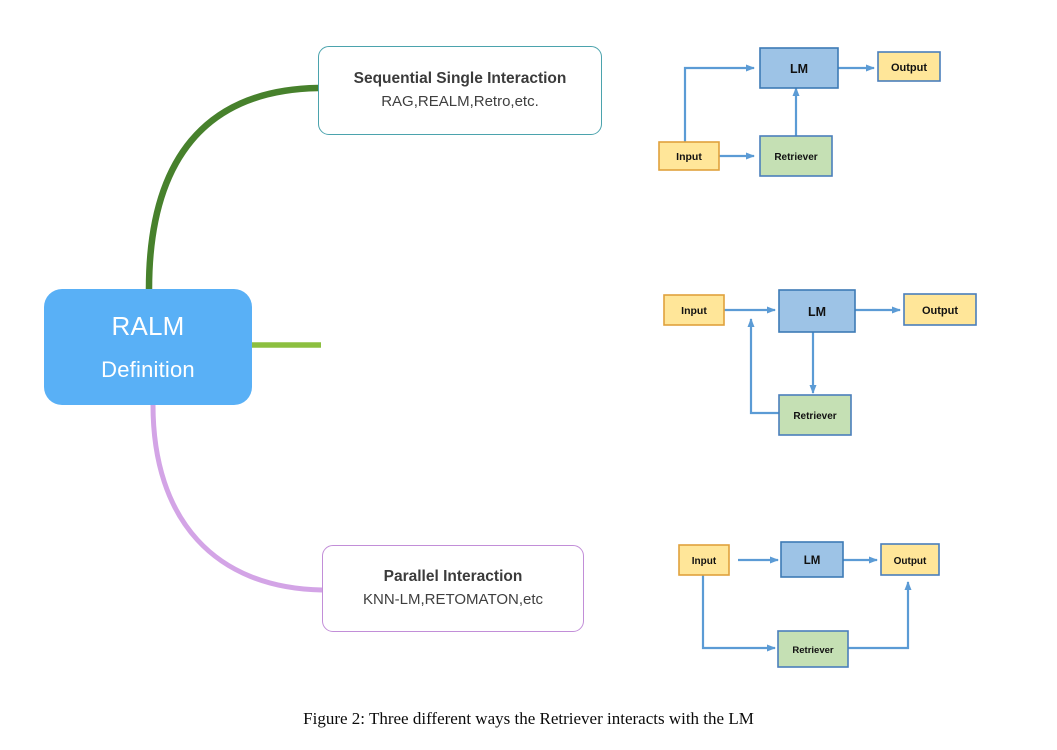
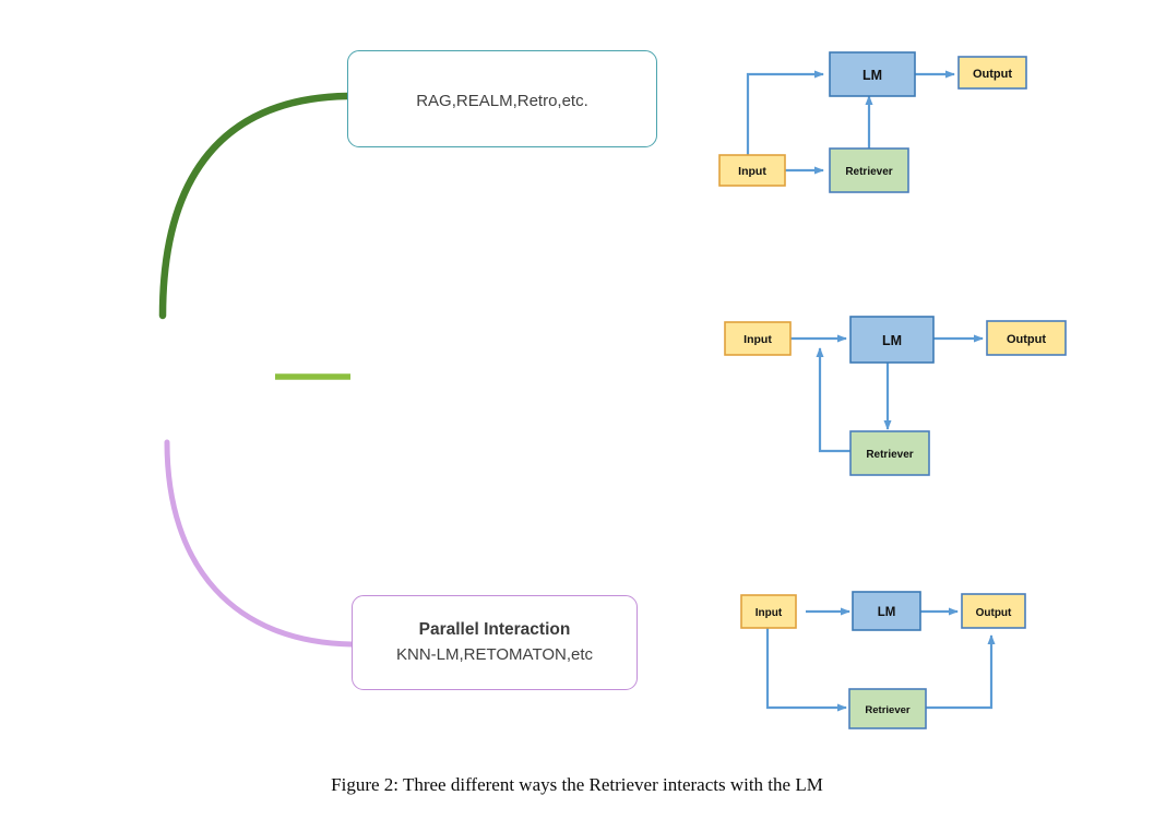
- RALM
- Definition
- Sequential Single Interaction
  RAG,REALM,Retro,etc.
  Parallel Interaction
  KNN-LM,RETOMATON,etc
  LM
  Output
  Input
  Retriever
  Input
  LM
  Output
  Retriever
  Input
  LM
  Output
  Retriever
  Figure 2: Three different ways the Retriever interacts with the LM
